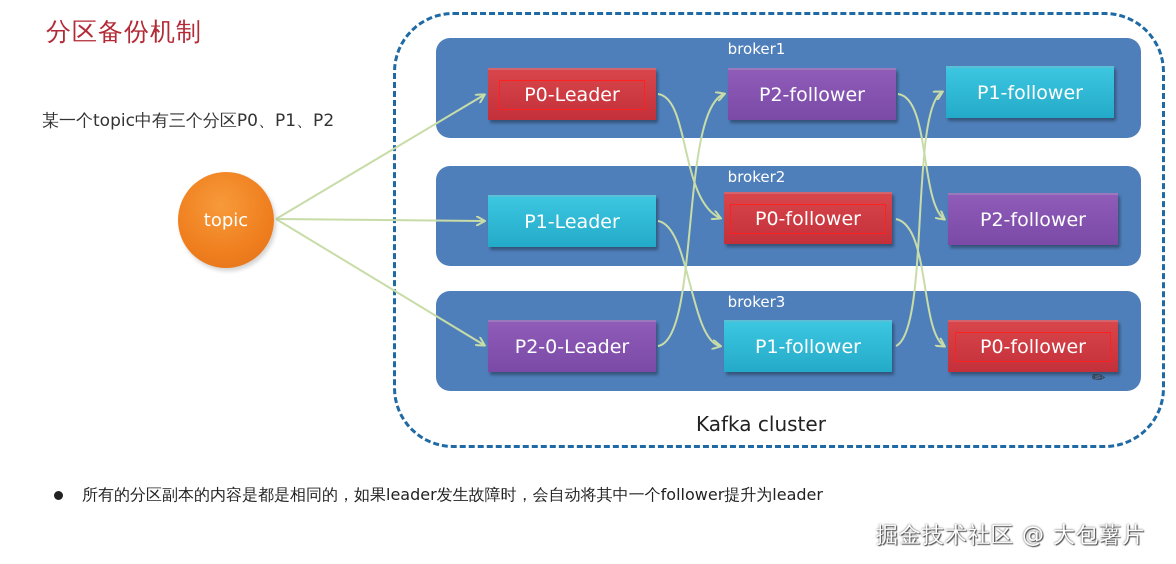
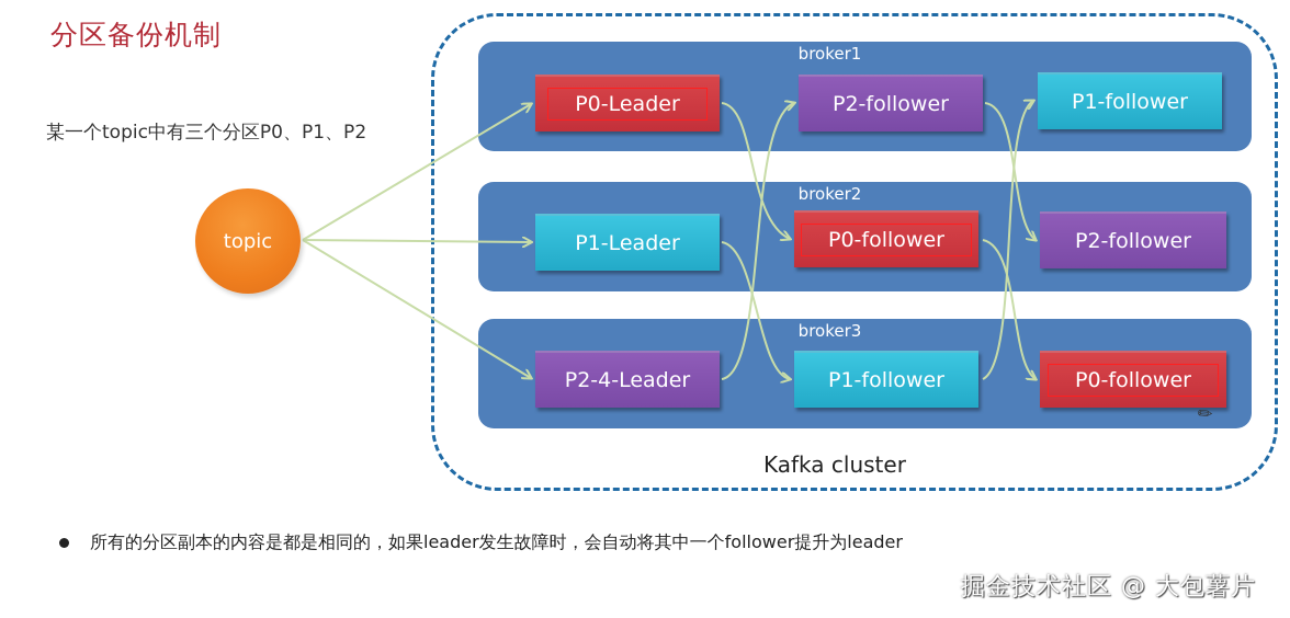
  分区备份机制
  某一个topic中有三个分区P0、P1、P2
  broker1
  broker2
  broker3
  P0-Leader
  P2-follower
  P1-follower
  P1-Leader
  P0-follower
  P2-follower
- P2-0-Leader
+ P2-4-Leader
  P1-follower
  P0-follower
  topic
  Kafka cluster
  所有的分区副本的内容是都是相同的，如果leader发生故障时，会自动将其中一个follower提升为leader
  掘金技术社区 @ 大包薯片
